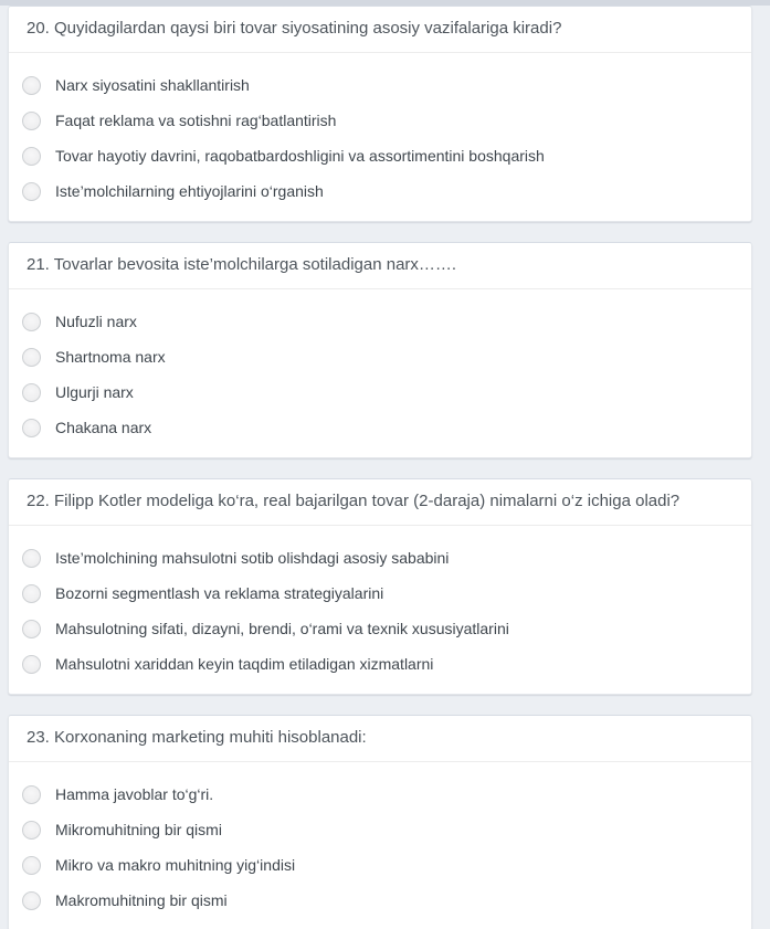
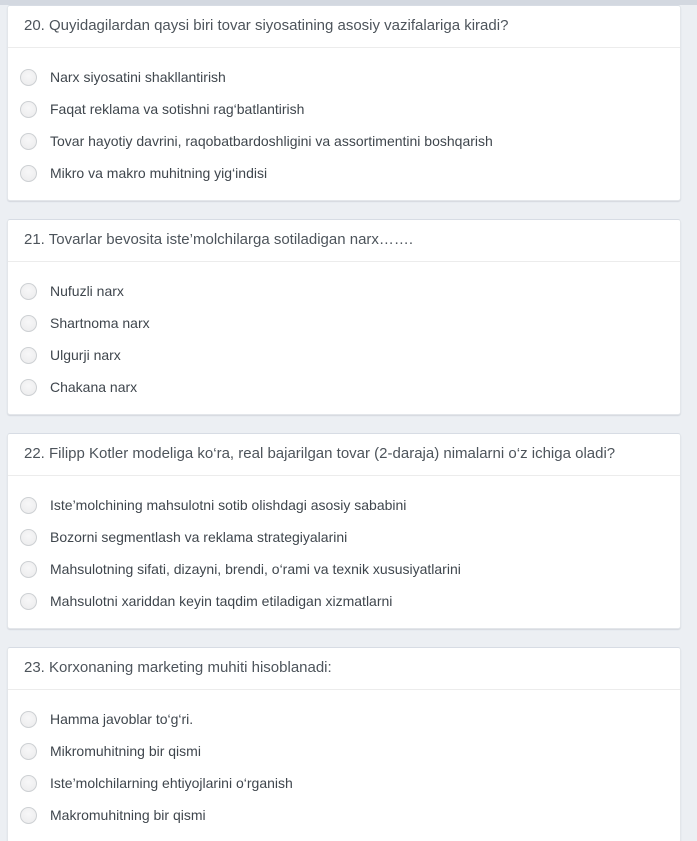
  20. Quyidagilardan qaysi biri tovar siyosatining asosiy vazifalariga kiradi?
  Narx siyosatini shakllantirish
  Faqat reklama va sotishni rag‘batlantirish
  Tovar hayotiy davrini, raqobatbardoshligini va assortimentini boshqarish
- Iste’molchilarning ehtiyojlarini o‘rganish
+ Mikro va makro muhitning yig‘indisi
  21. Tovarlar bevosita iste’molchilarga sotiladigan narx…….
  Nufuzli narx
  Shartnoma narx
  Ulgurji narx
  Chakana narx
  22. Filipp Kotler modeliga ko‘ra, real bajarilgan tovar (2-daraja) nimalarni o‘z ichiga oladi?
  Iste’molchining mahsulotni sotib olishdagi asosiy sababini
  Bozorni segmentlash va reklama strategiyalarini
  Mahsulotning sifati, dizayni, brendi, o‘rami va texnik xususiyatlarini
  Mahsulotni xariddan keyin taqdim etiladigan xizmatlarni
  23. Korxonaning marketing muhiti hisoblanadi:
  Hamma javoblar to‘g‘ri.
  Mikromuhitning bir qismi
- Mikro va makro muhitning yig‘indisi
+ Iste’molchilarning ehtiyojlarini o‘rganish
  Makromuhitning bir qismi
